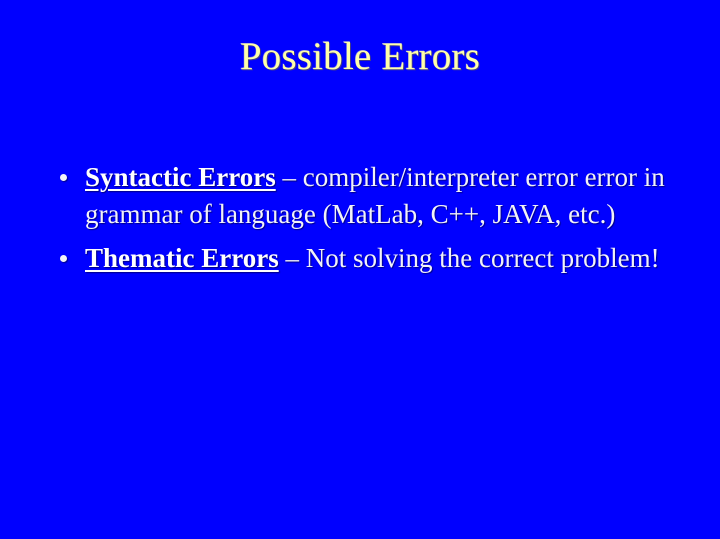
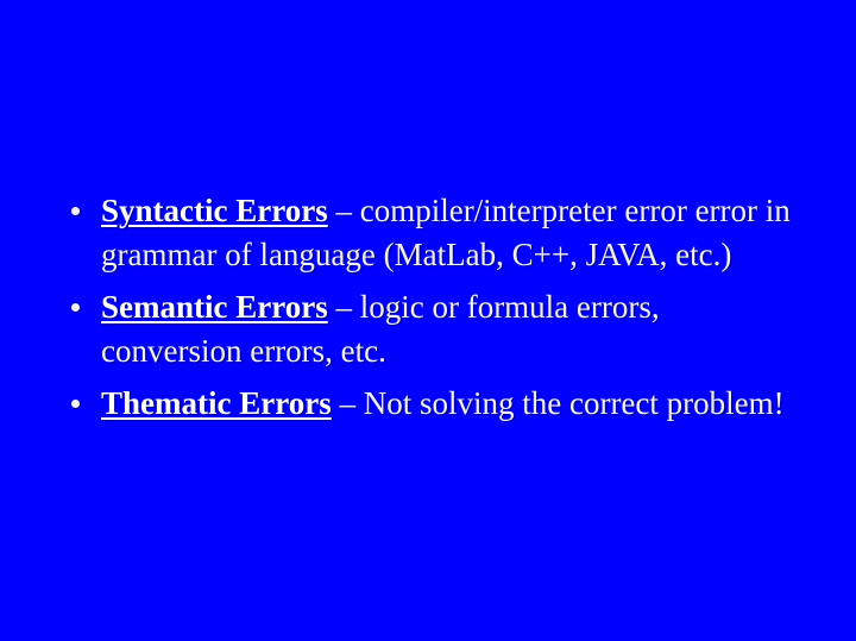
- Possible Errors
  Syntactic Errors – compiler/interpreter error error in grammar of language (MatLab, C++, JAVA, etc.)
+ Semantic Errors – logic or formula errors, conversion errors, etc.
  Thematic Errors – Not solving the correct problem!
